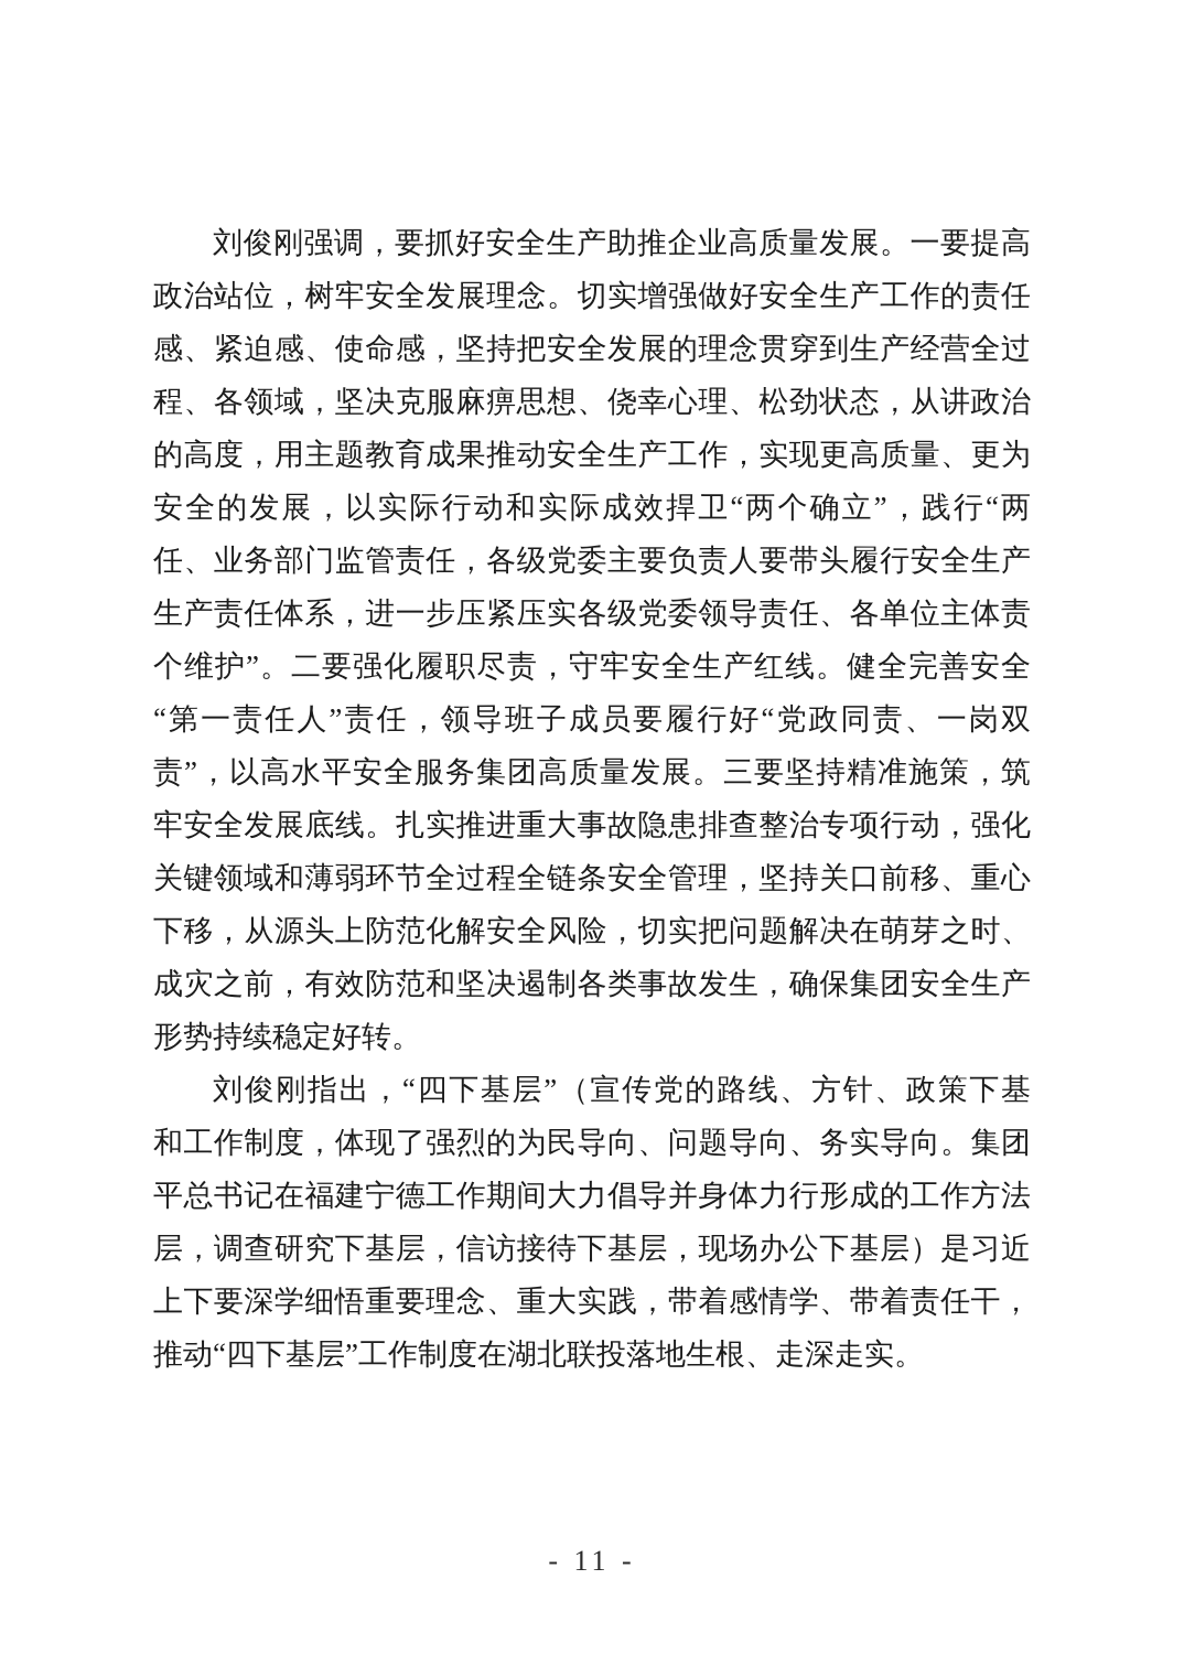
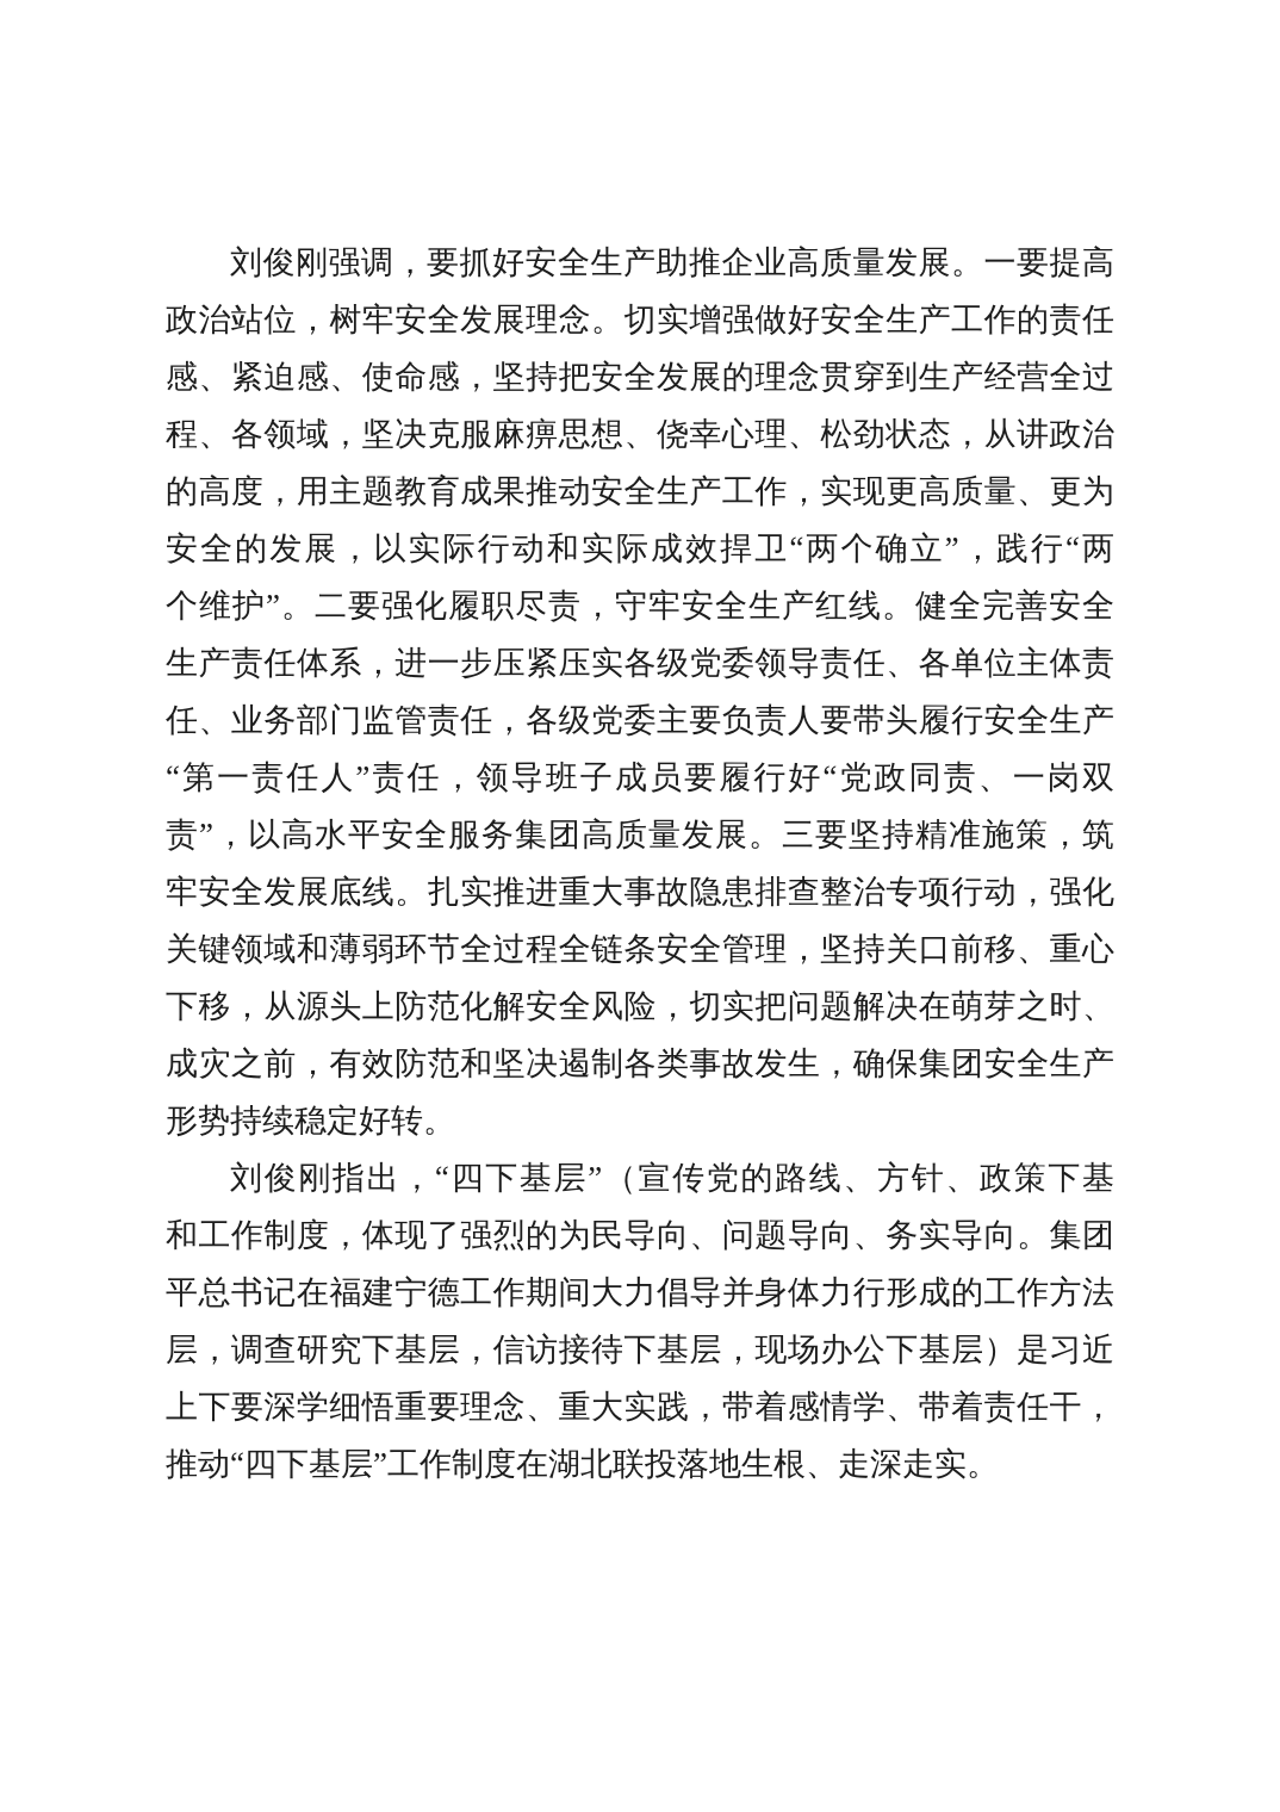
  刘俊刚强调，要抓好安全生产助推企业高质量发展。一要提高
  政治站位，树牢安全发展理念。切实增强做好安全生产工作的责任
  感、紧迫感、使命感，坚持把安全发展的理念贯穿到生产经营全过
  程、各领域，坚决克服麻痹思想、侥幸心理、松劲状态，从讲政治
  的高度，用主题教育成果推动安全生产工作，实现更高质量、更为
  安全的发展，以实际行动和实际成效捍卫“两个确立”，践行“两
- 任、业务部门监管责任，各级党委主要负责人要带头履行安全生产
+ 个维护”。二要强化履职尽责，守牢安全生产红线。健全完善安全
  生产责任体系，进一步压紧压实各级党委领导责任、各单位主体责
- 个维护”。二要强化履职尽责，守牢安全生产红线。健全完善安全
+ 任、业务部门监管责任，各级党委主要负责人要带头履行安全生产
  “第一责任人”责任，领导班子成员要履行好“党政同责、一岗双
  责”，以高水平安全服务集团高质量发展。三要坚持精准施策，筑
  牢安全发展底线。扎实推进重大事故隐患排查整治专项行动，强化
  关键领域和薄弱环节全过程全链条安全管理，坚持关口前移、重心
  下移，从源头上防范化解安全风险，切实把问题解决在萌芽之时、
  成灾之前，有效防范和坚决遏制各类事故发生，确保集团安全生产
  形势持续稳定好转。
  刘俊刚指出，“四下基层”（宣传党的路线、方针、政策下基
  和工作制度，体现了强烈的为民导向、问题导向、务实导向。集团
  平总书记在福建宁德工作期间大力倡导并身体力行形成的工作方法
  层，调查研究下基层，信访接待下基层，现场办公下基层）是习近
  上下要深学细悟重要理念、重大实践，带着感情学、带着责任干，
  推动“四下基层”工作制度在湖北联投落地生根、走深走实。
- - 11 -
